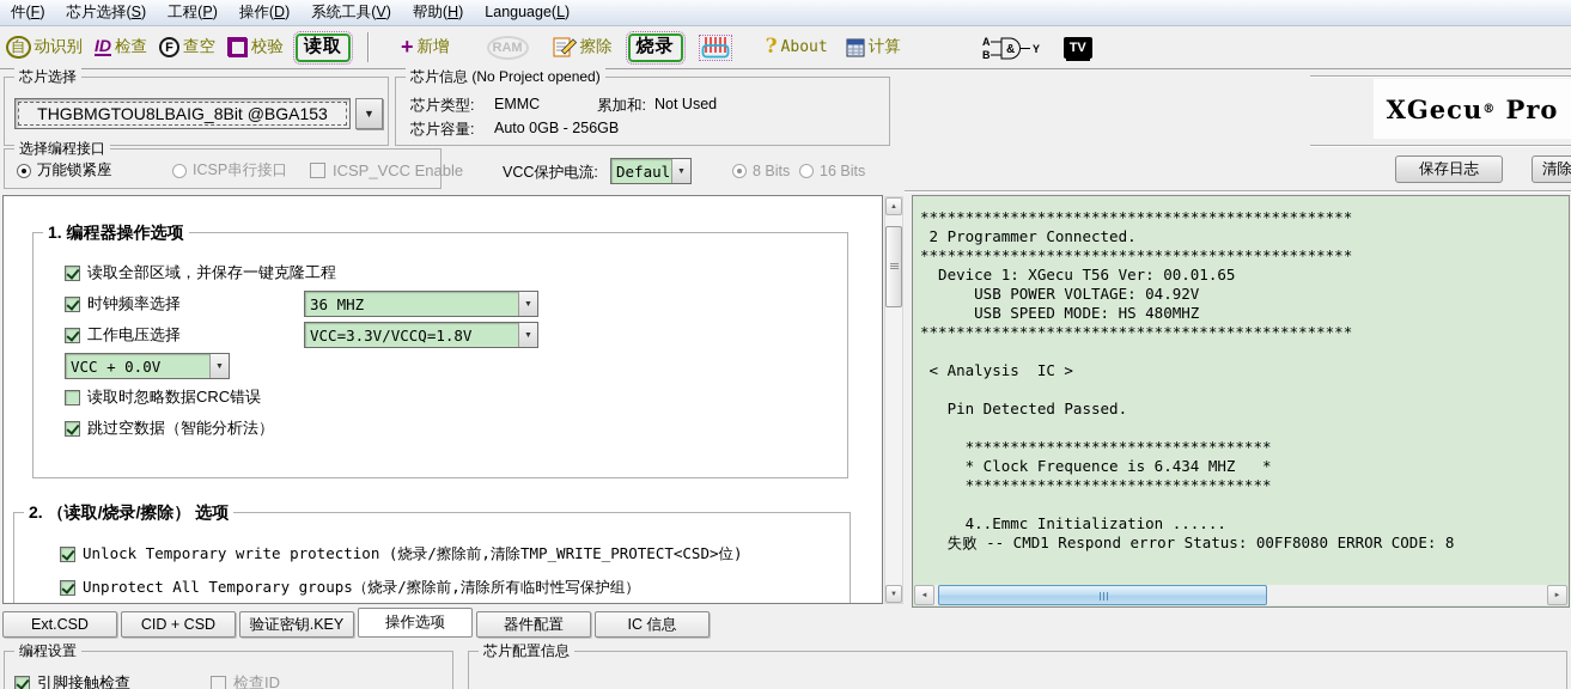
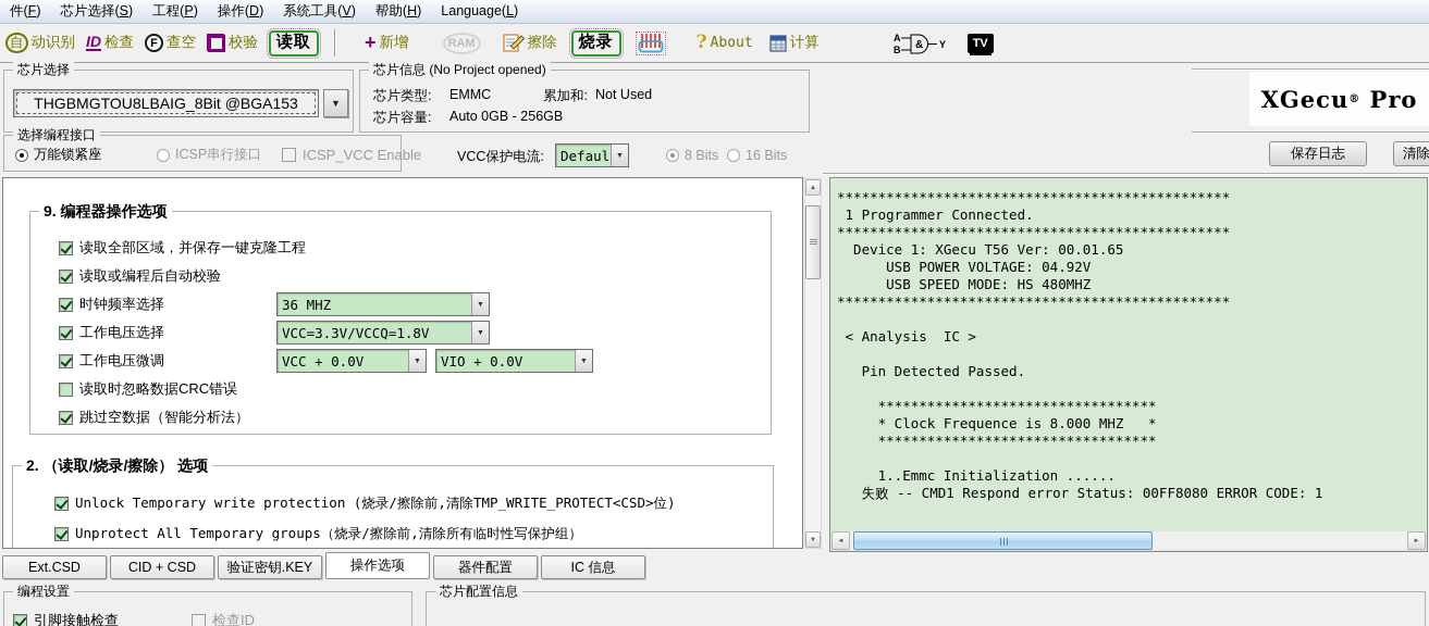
  件(F)
  芯片选择(S)
  工程(P)
  操作(D)
  系统工具(V)
  帮助(H)
  Language(L)
  自
  动识别
  ID
  检查
  F
  查空
  校验
  读取
  +
  新增
  RAM
  擦除
  烧录
  ?
  About
  计算
  A
  B
  &
  Y
  TV
  芯片选择
  THGBMGTOU8LBAIG_8Bit @BGA153
  选择编程接口
  万能锁紧座
  ICSP串行接口
  ICSP_VCC Enable
  芯片信息 (No Project opened)
  芯片类型:
  EMMC
  累加和:
  Not Used
  芯片容量:
  Auto 0GB - 256GB
  VCC保护电流:
  Defaul
  8 Bits
  16 Bits
  XGecu
  ®
  Pro
  保存日志
  清除
- 1. 编程器操作选项
+ 9. 编程器操作选项
  读取全部区域，并保存一键克隆工程
+ 读取或编程后自动校验
  时钟频率选择
  36 MHZ
  工作电压选择
  VCC=3.3V/VCCQ=1.8V
+ 工作电压微调
  VCC + 0.0V
+ VIO + 0.0V
  读取时忽略数据CRC错误
  跳过空数据（智能分析法）
  2. （读取/烧录/擦除） 选项
  Unlock Temporary write protection (烧录/擦除前,清除TMP_WRITE_PROTECT<CSD>位)
  Unprotect All Temporary groups（烧录/擦除前,清除所有临时性写保护组）
  ************************************************
- 2 Programmer Connected.
+ 1 Programmer Connected.
  ************************************************
  Device 1: XGecu T56 Ver: 00.01.65
  USB POWER VOLTAGE: 04.92V
  USB SPEED MODE: HS 480MHZ
  ************************************************
  < Analysis IC >
  Pin Detected Passed.
  **********************************
- * Clock Frequence is 6.434 MHZ *
+ * Clock Frequence is 8.000 MHZ *
  **********************************
- 4..Emmc Initialization ......
+ 1..Emmc Initialization ......
- 失败 -- CMD1 Respond error Status: 00FF8080 ERROR CODE: 8
+ 失败 -- CMD1 Respond error Status: 00FF8080 ERROR CODE: 1
  Ext.CSD
  CID + CSD
  验证密钥.KEY
  操作选项
  器件配置
  IC 信息
  编程设置
  引脚接触检查
  检查ID
  芯片配置信息
